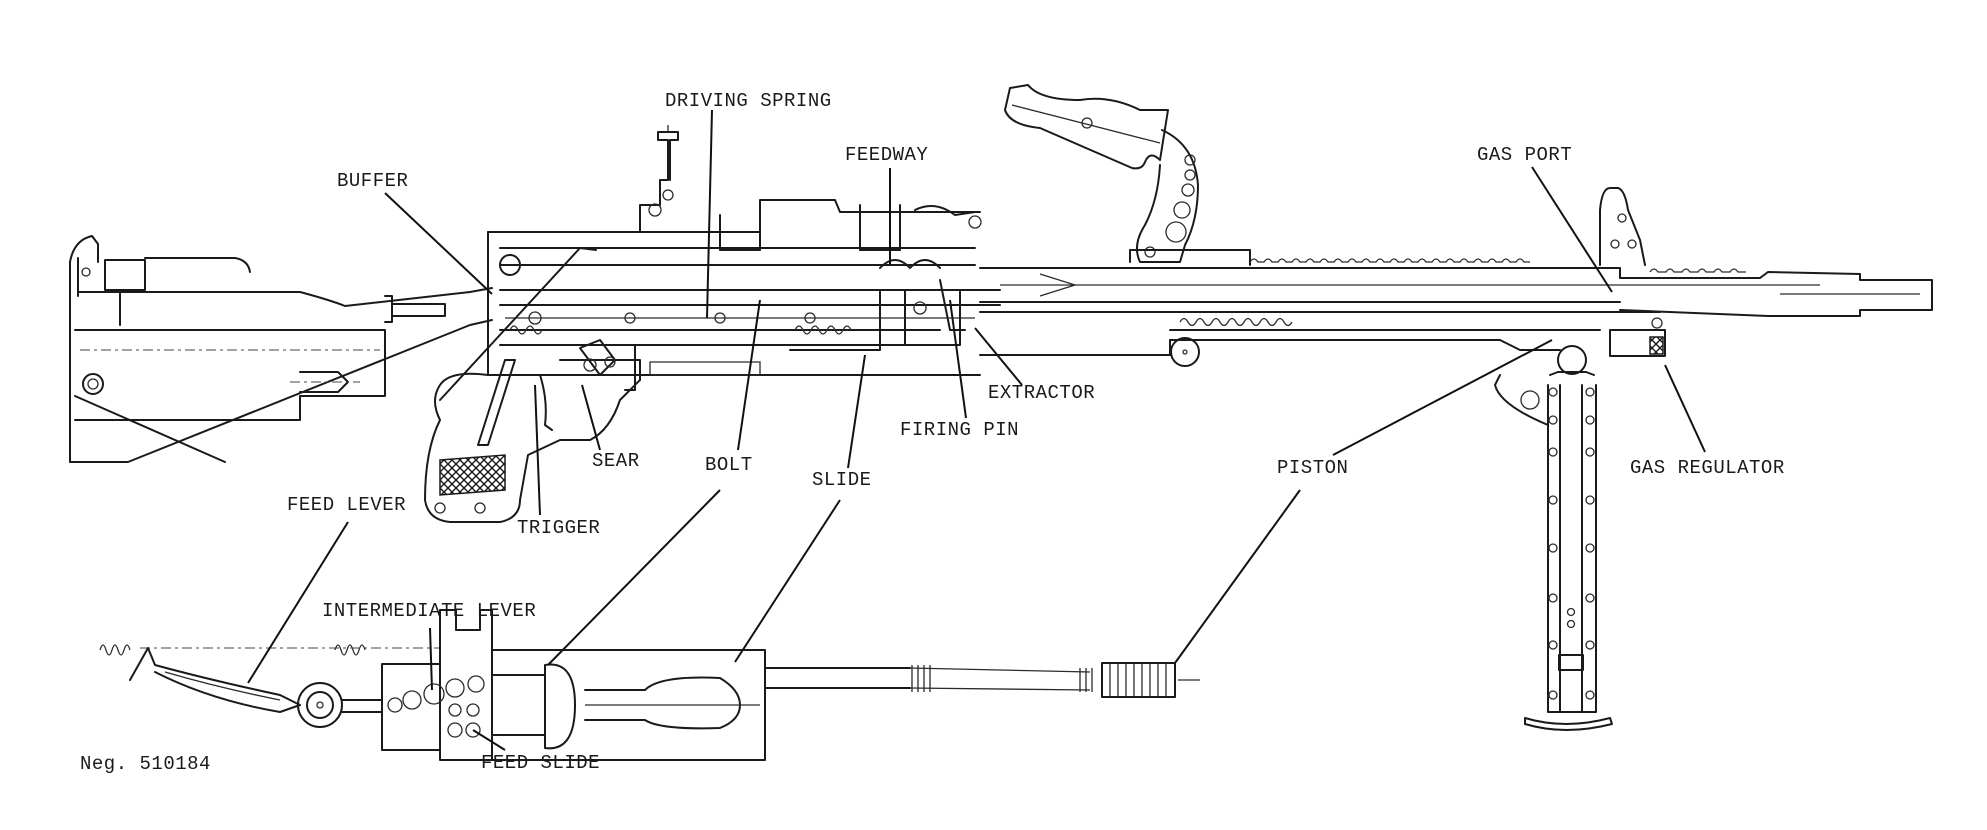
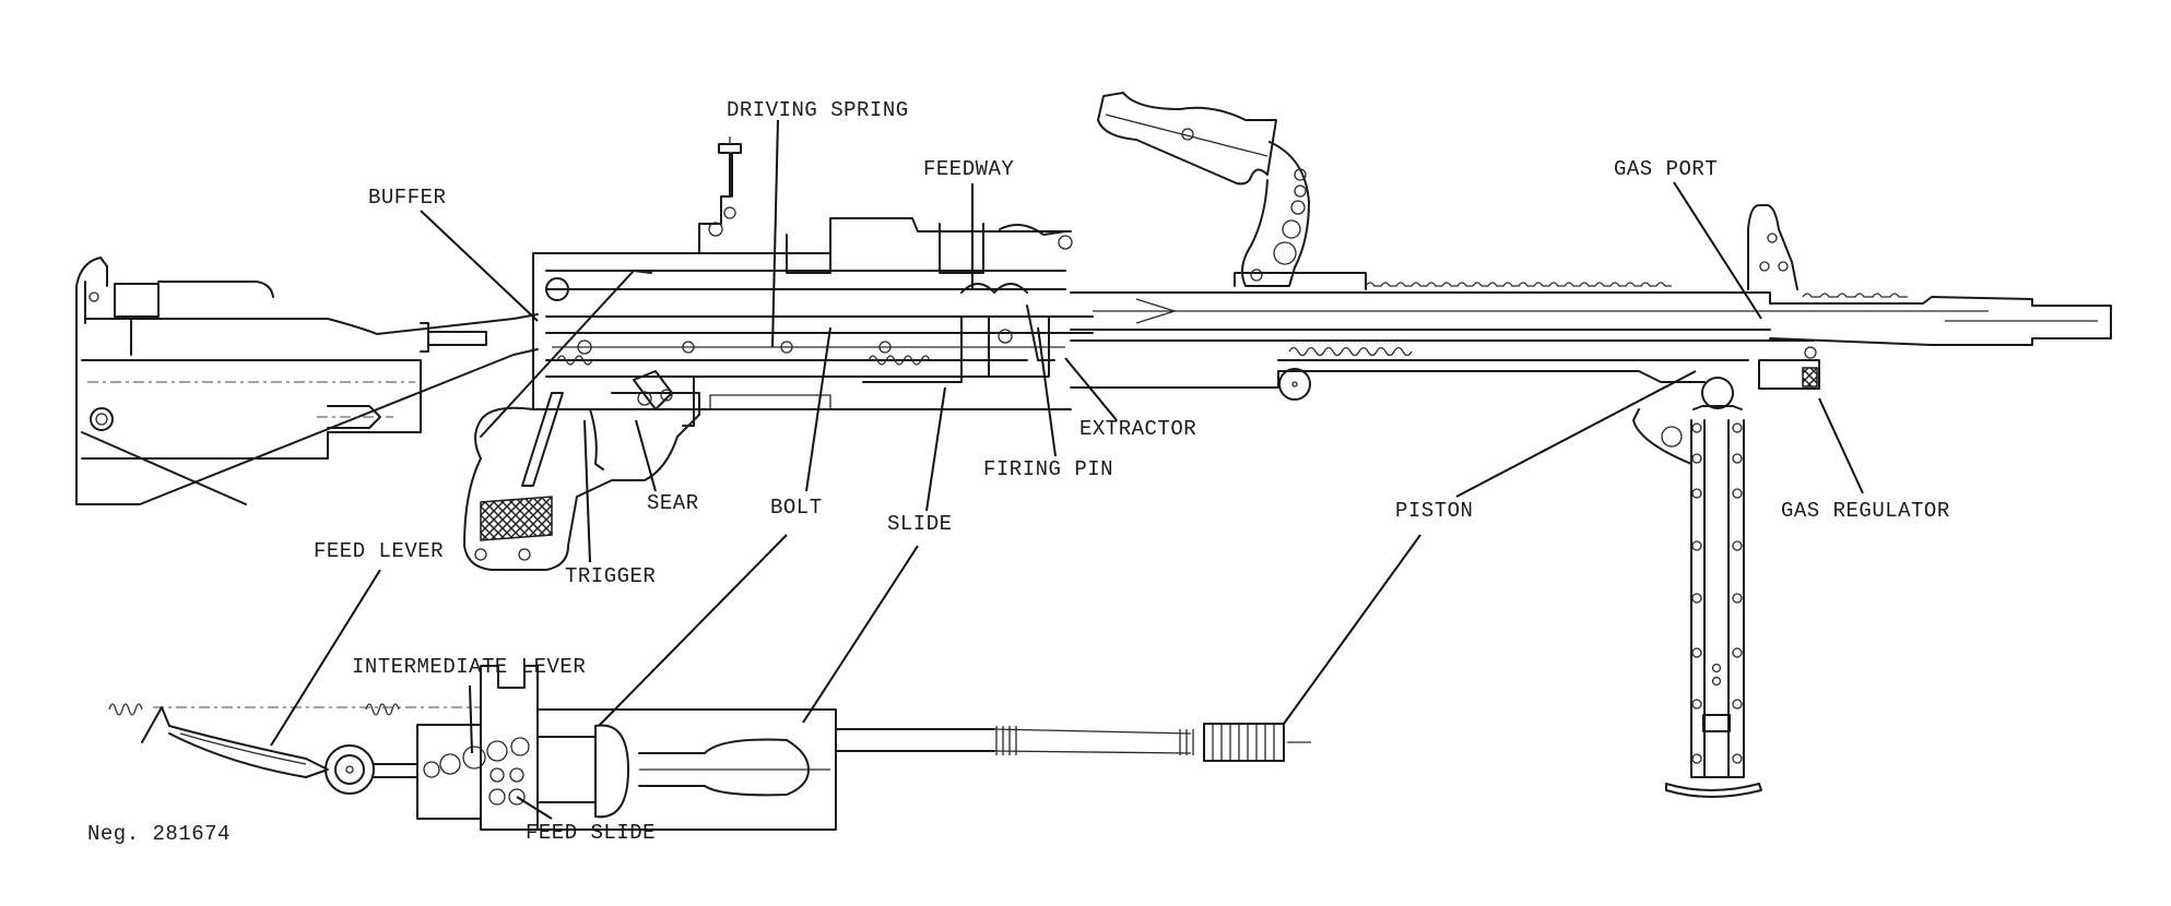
  DRIVING SPRING
  BUFFER
  FEEDWAY
  GAS PORT
  EXTRACTOR
  FIRING PIN
  PISTON
  GAS REGULATOR
  SEAR
  BOLT
  SLIDE
  FEED LEVER
  TRIGGER
  INTERMEDIATE LEVER
  FEED SLIDE
- Neg. 510184
+ Neg. 281674
